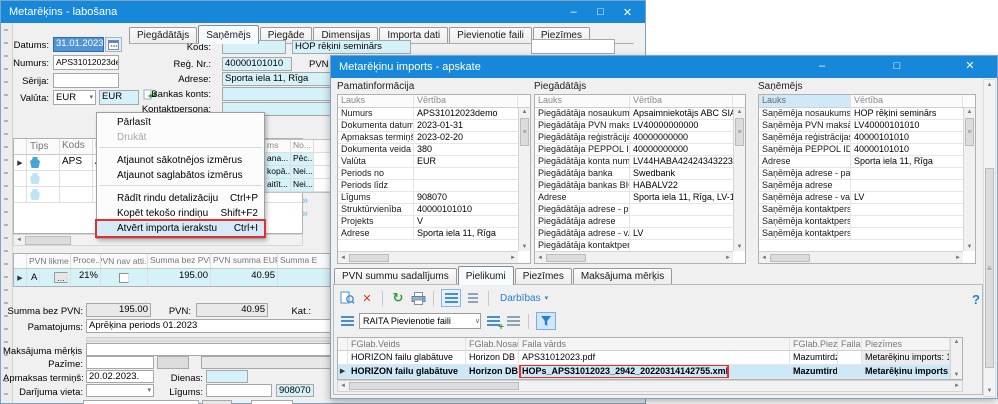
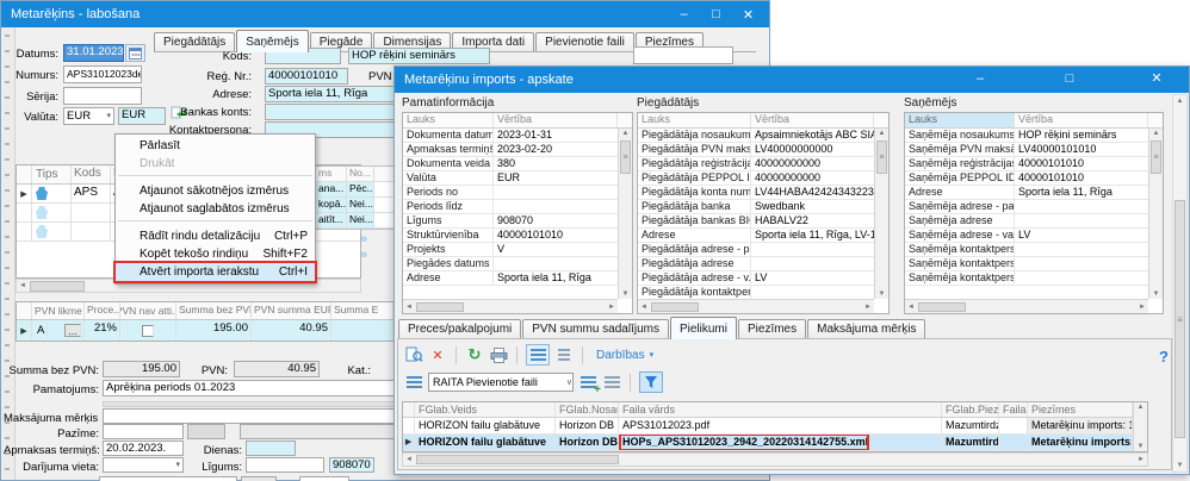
  Metarēķins - labošana
  –
  □
  ✕
  Datums:
  31.01.2023
  Numurs:
  APS31012023de
  Sērija:
  Valūta:
  EUR
  EUR
  Piegādātājs
  Saņēmējs
  Piegāde
  Dimensijas
  Importa dati
  Pievienotie faili
  Piezīmes
  Kods:
  HOP rēķini seminārs
  Reģ. Nr.:
  40000101010
  PVN
  Adrese:
  Sporta iela 11, Rīga
  Bankas konts:
  Kontaktpersona:
  Tips
  Kods
  APS
  ms
  No...
  ana...
  Pēc...
  kopā..
  Nei...
  aitīt...
  Nei...
  »
  »
  PVN likme
  Proce..
  VN nav atti..
  Summa bez PV
  PVN summa EUR
  Summa E
  A
  …
  21%
  195.00
  40.95
  Summa bez PVN:
  195.00
  PVN:
  40.95
  Kat.:
  Pamatojums:
  Aprēķina periods 01.2023
  Maksājuma mērķis
  Pazīme:
  Apmaksas termiņš:
  20.02.2023.
  Dienas:
  Darījuma vieta:
  Līgums:
  908070
  Pārlasīt
  Drukāt
  Atjaunot sākotnējos izmērus
  Atjaunot saglabātos izmērus
  Rādīt rindu detalizāciju
  Ctrl+P
  Kopēt tekošo rindiņu
  Shift+F2
  Atvērt importa ierakstu
  Ctrl+I
  Metarēķinu imports - apskate
  –
  □
  ✕
  Pamatinformācija
  Piegādātājs
  Saņēmējs
  Lauks
  Vērtība
- Numurs
- APS31012023demo
  Dokumenta datum
  2023-01-31
  Apmaksas termiņš
  2023-02-20
  Dokumenta veida
  380
  Valūta
  EUR
  Periods no
  Periods līdz
  Līgums
  908070
  Struktūrvienība
  40000101010
  Projekts
  V
+ Piegādes datums
  Adrese
  Sporta iela 11, Rīga
  Lauks
  Vērtība
  Piegādātāja nosaukum
  Apsaimniekotājs ABC SI
  Piegādātāja PVN maks
  LV40000000000
  Piegādātāja reģistrācija
  40000000000
  Piegādātāja PEPPOL I
  40000000000
  Piegādātāja konta num
  LV44HABA42424343223
  Piegādātāja banka
  Swedbank
  Piegādātāja bankas BI
  HABALV22
  Adrese
  Sporta iela 11, Rīga, LV-
  Piegādātāja adrese - p.
  Piegādātāja adrese
  Piegādātāja adrese - v.
  LV
  Piegādātāja kontaktper
  Lauks
  Vērtība
  Saņēmēja nosaukums
  HOP rēķini seminārs
  Saņēmēja PVN maksā
  LV40000101010
  Saņēmēja reģistrācijas
  40000101010
  Saņēmēja PEPPOL ID
  40000101010
  Adrese
  Sporta iela 11, Rīga
  Saņēmēja adrese - pa
  Saņēmēja adrese
  Saņēmēja adrese - va
  LV
  Saņēmēja kontaktpers
  Saņēmēja kontaktpers
  Saņēmēja kontaktpers
+ Preces/pakalpojumi
  PVN summu sadalījums
  Pielikumi
  Piezīmes
  Maksājuma mērķis
  ✕
  ↻
  Darbības
  RAITA Pievienotie faili
  +
  FGlab.Veids
  FGlab.Nosa
  Faila vārds
  FGlab.Piez
  Piezīmes
  HORIZON failu glabātuve
  APS31012023.pdf
  Mazumtirdz
  HORIZON failu glabātuve
  HOPs_APS31012023_2942_20220314142755.xml
  ?
  ≡
